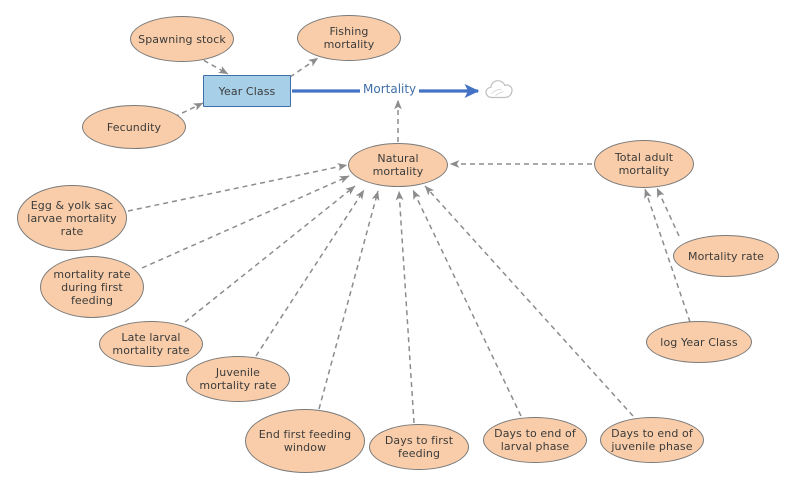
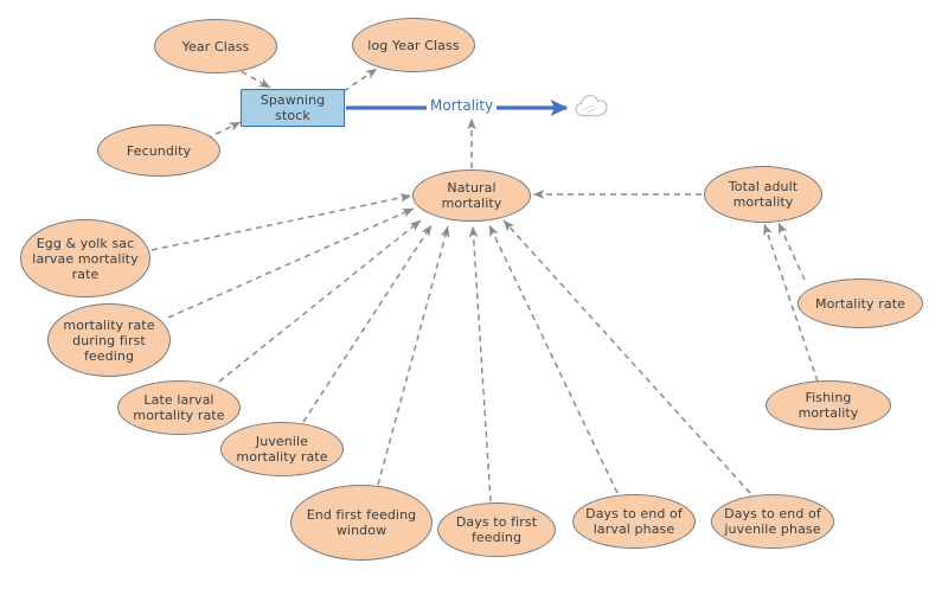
  Mortality
- Spawning stock
+ Year Class
- Fishing mortality
+ log Year Class
- Year Class
+ Spawning stock
  Fecundity
  Natural mortality
  Total adult
  mortality
  Mortality rate
- log Year Class
+ Fishing mortality
  Egg & yolk sac
  larvae mortality
  rate
  mortality rate
  during first
  feeding
  Late larval
  mortality rate
  Juvenile
  mortality rate
  End first feeding
  window
  Days to first
  feeding
  Days to end of
  larval phase
  Days to end of
  juvenile phase
